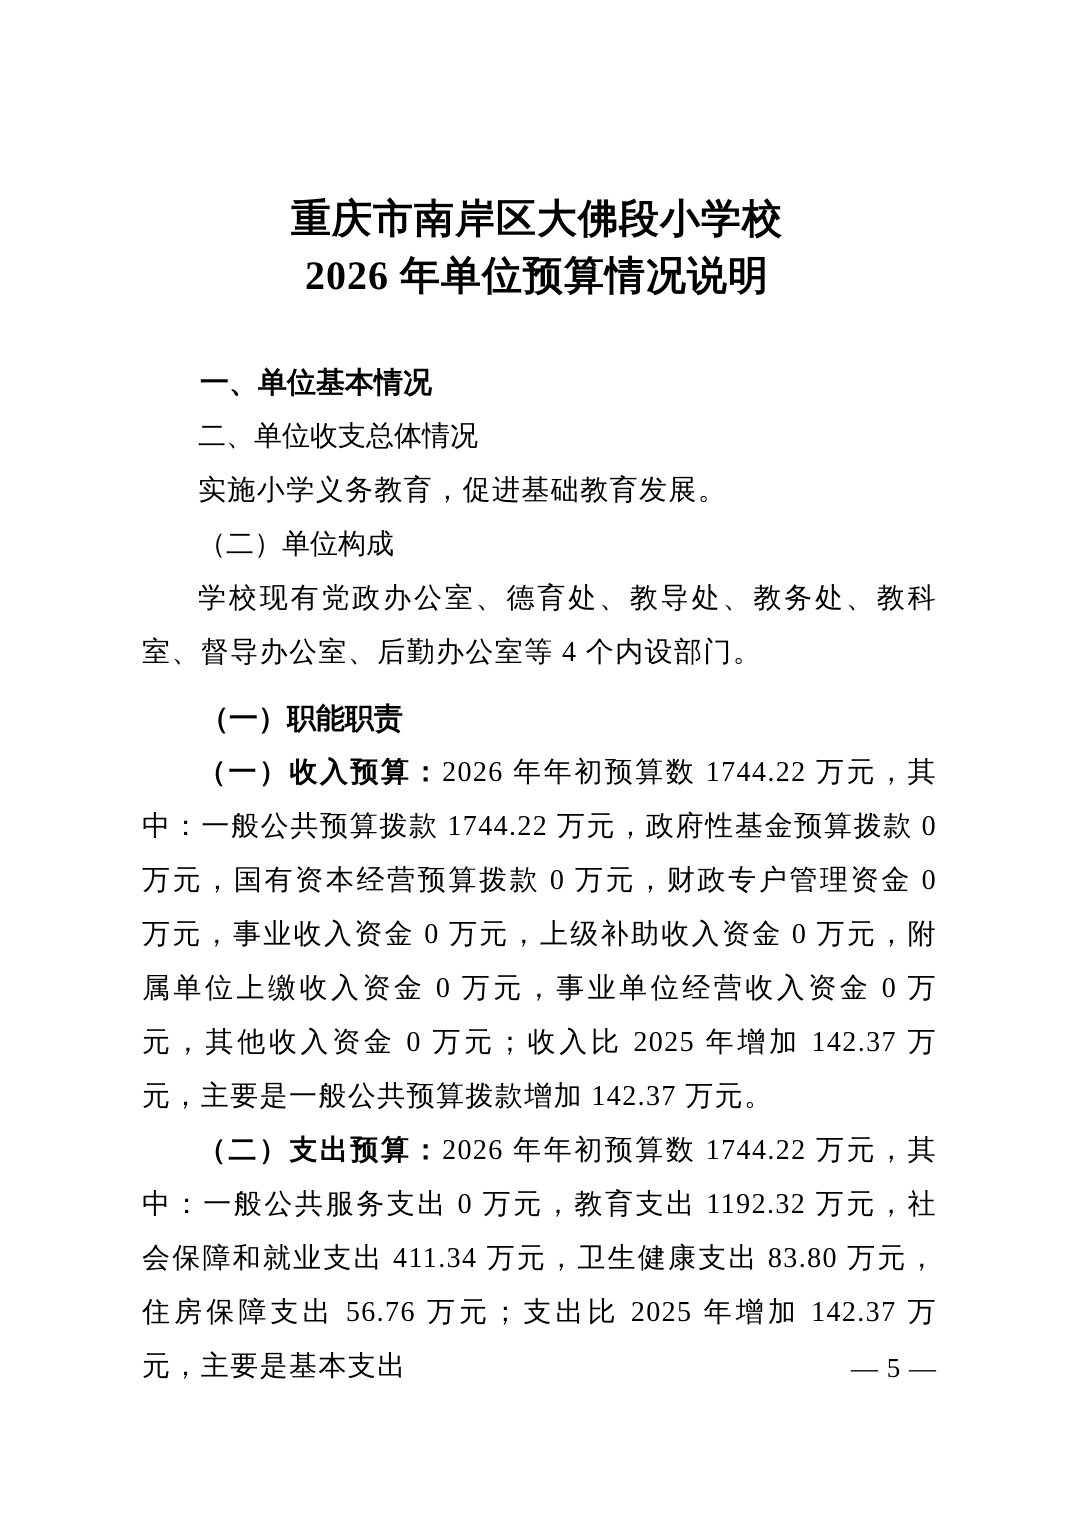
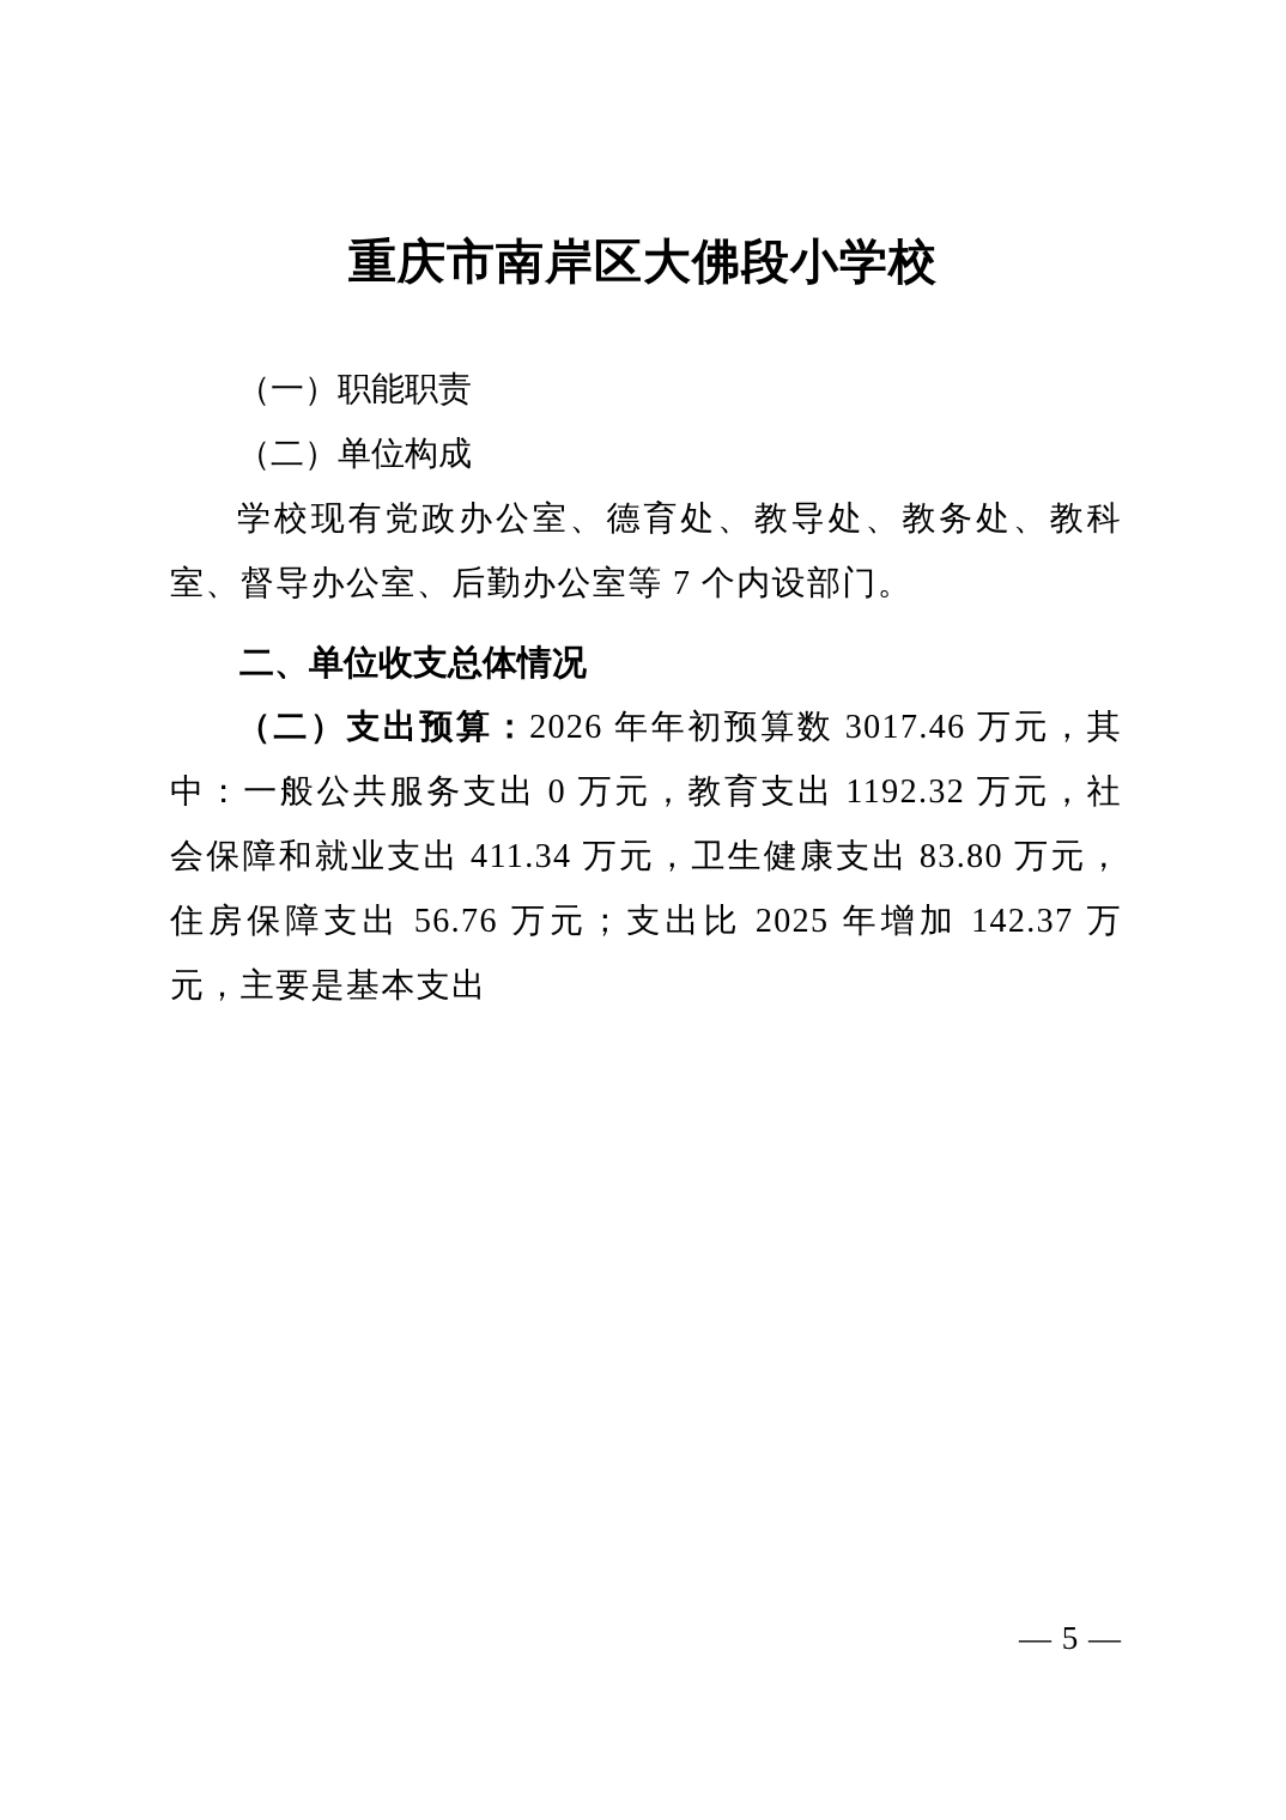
  重庆市南岸区大佛段小学校
- 2026 年单位预算情况说明
- 一、单位基本情况
- 二、单位收支总体情况
+ （一）职能职责
- 实施小学义务教育，促进基础教育发展。
  （二）单位构成
- 学校现有党政办公室、德育处、教导处、教务处、教科室、督导办公室、后勤办公室等 4 个内设部门。
+ 学校现有党政办公室、德育处、教导处、教务处、教科室、督导办公室、后勤办公室等 7 个内设部门。
- （一）职能职责
+ 二、单位收支总体情况
- （一）收入预算：2026 年年初预算数 1744.22 万元，其中：一般公共预算拨款 1744.22 万元，政府性基金预算拨款 0 万元，国有资本经营预算拨款 0 万元，财政专户管理资金 0 万元，事业收入资金 0 万元，上级补助收入资金 0 万元，附属单位上缴收入资金 0 万元，事业单位经营收入资金 0 万元，其他收入资金 0 万元；收入比 2025 年增加 142.37 万元，主要是一般公共预算拨款增加 142.37 万元。
- （二）支出预算：2026 年年初预算数 1744.22 万元，其中：一般公共服务支出 0 万元，教育支出 1192.32 万元，社会保障和就业支出 411.34 万元，卫生健康支出 83.80 万元，住房保障支出 56.76 万元；支出比 2025 年增加 142.37 万元，主要是基本支出
+ （二）支出预算：2026 年年初预算数 3017.46 万元，其中：一般公共服务支出 0 万元，教育支出 1192.32 万元，社会保障和就业支出 411.34 万元，卫生健康支出 83.80 万元，住房保障支出 56.76 万元；支出比 2025 年增加 142.37 万元，主要是基本支出
  — 5 —
